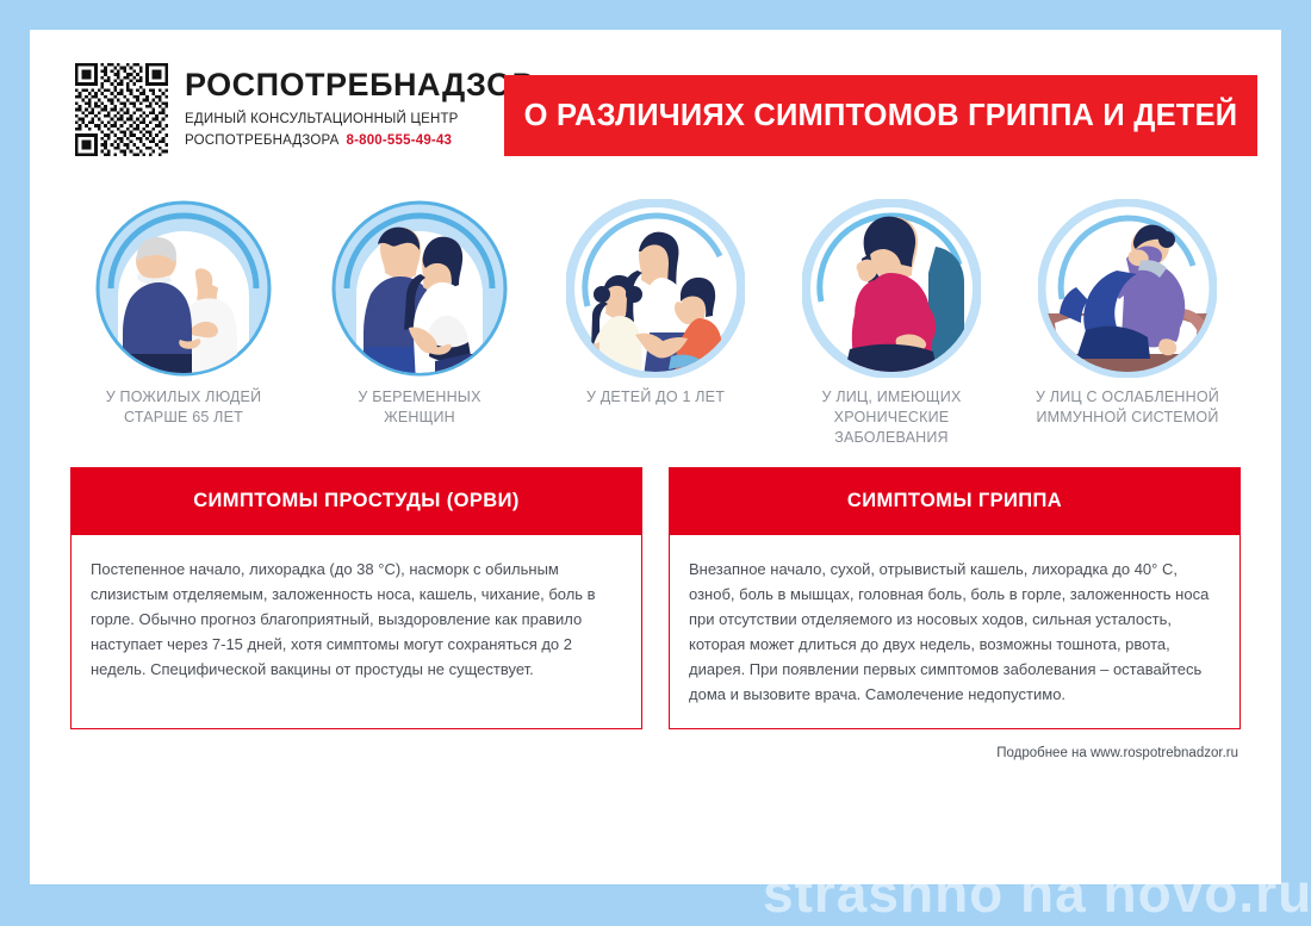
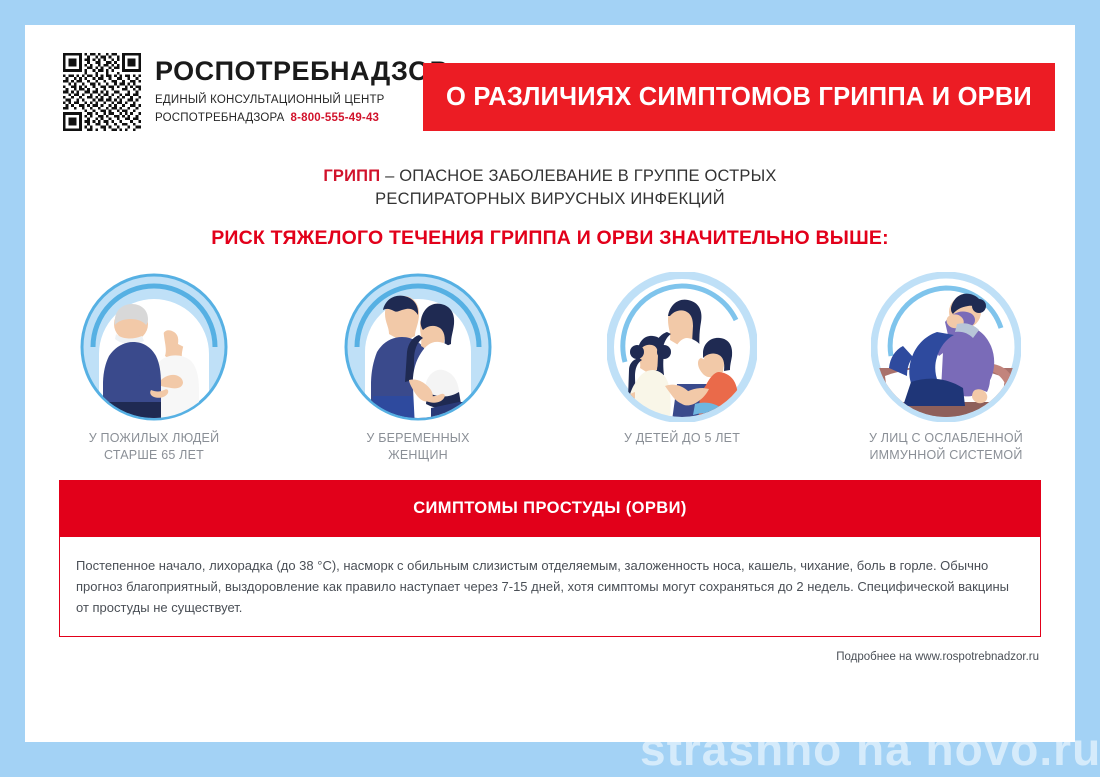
  strashno na novo.ru
  РОСПОТРЕБНАДЗО
  ЕДИНЫЙ КОНСУЛЬТАЦИОННЫЙ ЦЕНТР
  РОСПОТРЕБНАДЗОРА 8-800-555-49-43
- О РАЗЛИЧИЯХ СИМПТОМОВ ГРИППА И ДЕТЕЙ
+ О РАЗЛИЧИЯХ СИМПТОМОВ ГРИППА И ОРВИ
+ ГРИПП – ОПАСНОЕ ЗАБОЛЕВАНИЕ В ГРУППЕ ОСТРЫХ
+ РЕСПИРАТОРНЫХ ВИРУСНЫХ ИНФЕКЦИЙ
+ РИСК ТЯЖЕЛОГО ТЕЧЕНИЯ ГРИППА И ОРВИ ЗНАЧИТЕЛЬНО ВЫШЕ:
  У ПОЖИЛЫХ ЛЮДЕЙ
  СТАРШЕ 65 ЛЕТ
  У БЕРЕМЕННЫХ
  ЖЕНЩИН
- У ДЕТЕЙ ДО 1 ЛЕТ
+ У ДЕТЕЙ ДО 5 ЛЕТ
- У ЛИЦ, ИМЕЮЩИХ
- ХРОНИЧЕСКИЕ ЗАБОЛЕВАНИЯ
  У ЛИЦ С ОСЛАБЛЕННОЙ
  ИММУННОЙ СИСТЕМОЙ
  СИМПТОМЫ ПРОСТУДЫ (ОРВИ)
  Постепенное начало, лихорадка (до 38 °С), насморк с обильным слизистым отделяемым, заложенность носа, кашель, чихание, боль в горле. Обычно прогноз благоприятный, выздоровление как правило наступает через 7-15 дней, хотя симптомы могут сохраняться до 2 недель. Специфической вакцины от простуды не существует.
- СИМПТОМЫ ГРИППА
- Внезапное начало, сухой, отрывистый кашель, лихорадка до 40° С, озноб, боль в мышцах, головная боль, боль в горле, заложенность носа при отсутствии отделяемого из носовых ходов, сильная усталость, которая может длиться до двух недель, возможны тошнота, рвота, диарея. При появлении первых симптомов заболевания – оставайтесь дома и вызовите врача. Самолечение недопустимо.
  Подробнее на www.rospotrebnadzor.ru
